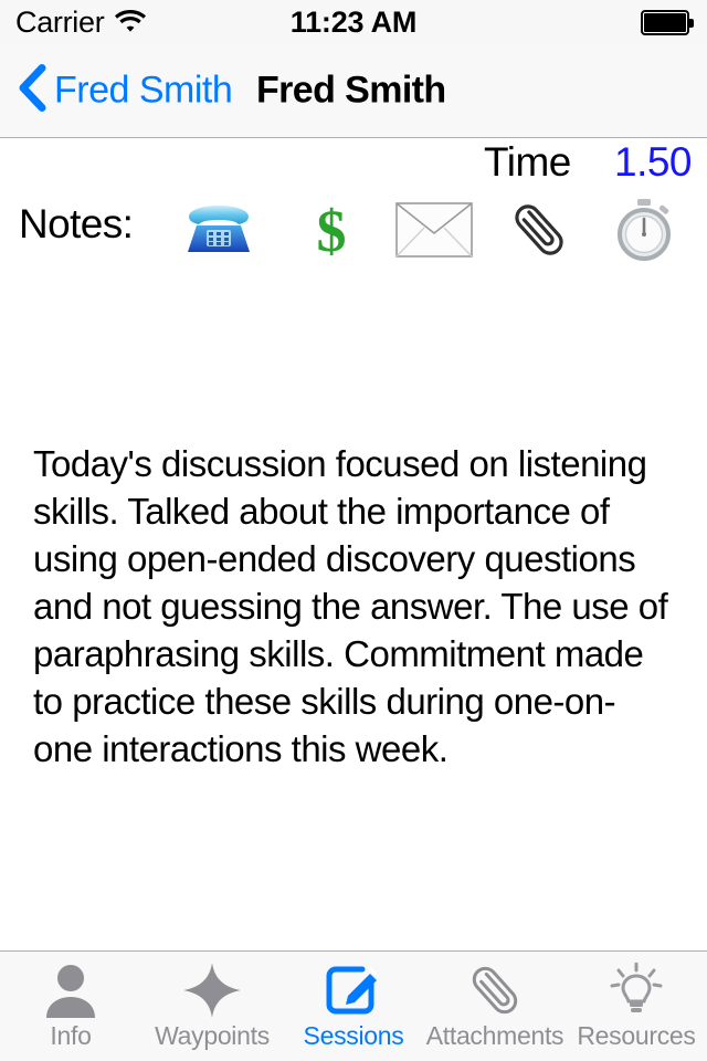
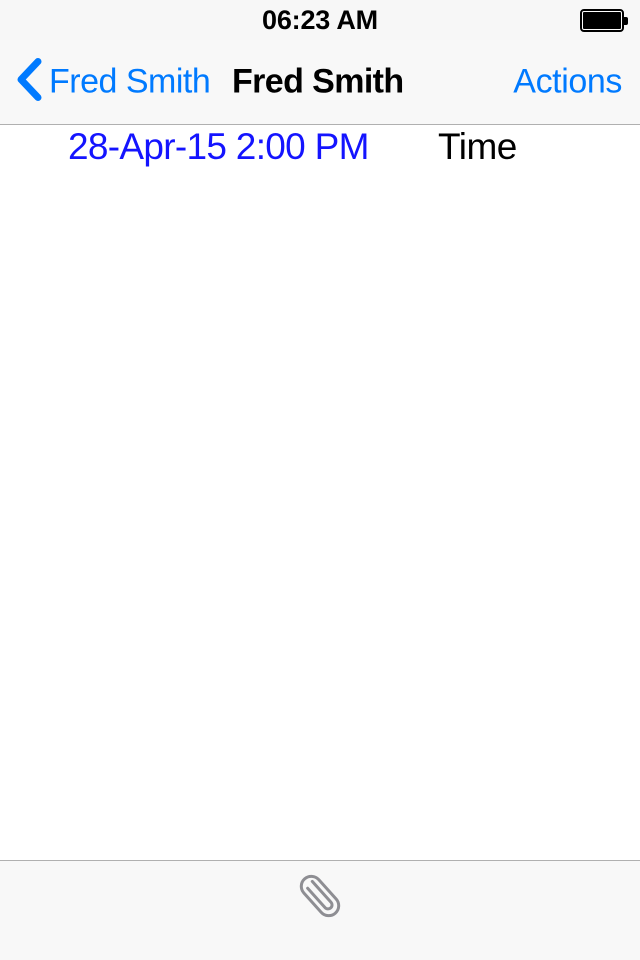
- Carrier
- 11:23 AM
+ 06:23 AM
  Fred Smith
  Fred Smith
+ Actions
+ 28-Apr-15 2:00 PM
  Time
- 1.50
- Notes:
- $
- Today's discussion focused on listening skills. Talked about the importance of using open-ended discovery questions and not guessing the answer. The use of paraphrasing skills. Commitment made to practice these skills during one-on-one interactions this week.
- Info
- Waypoints
- Sessions
- Attachments
- Resources
